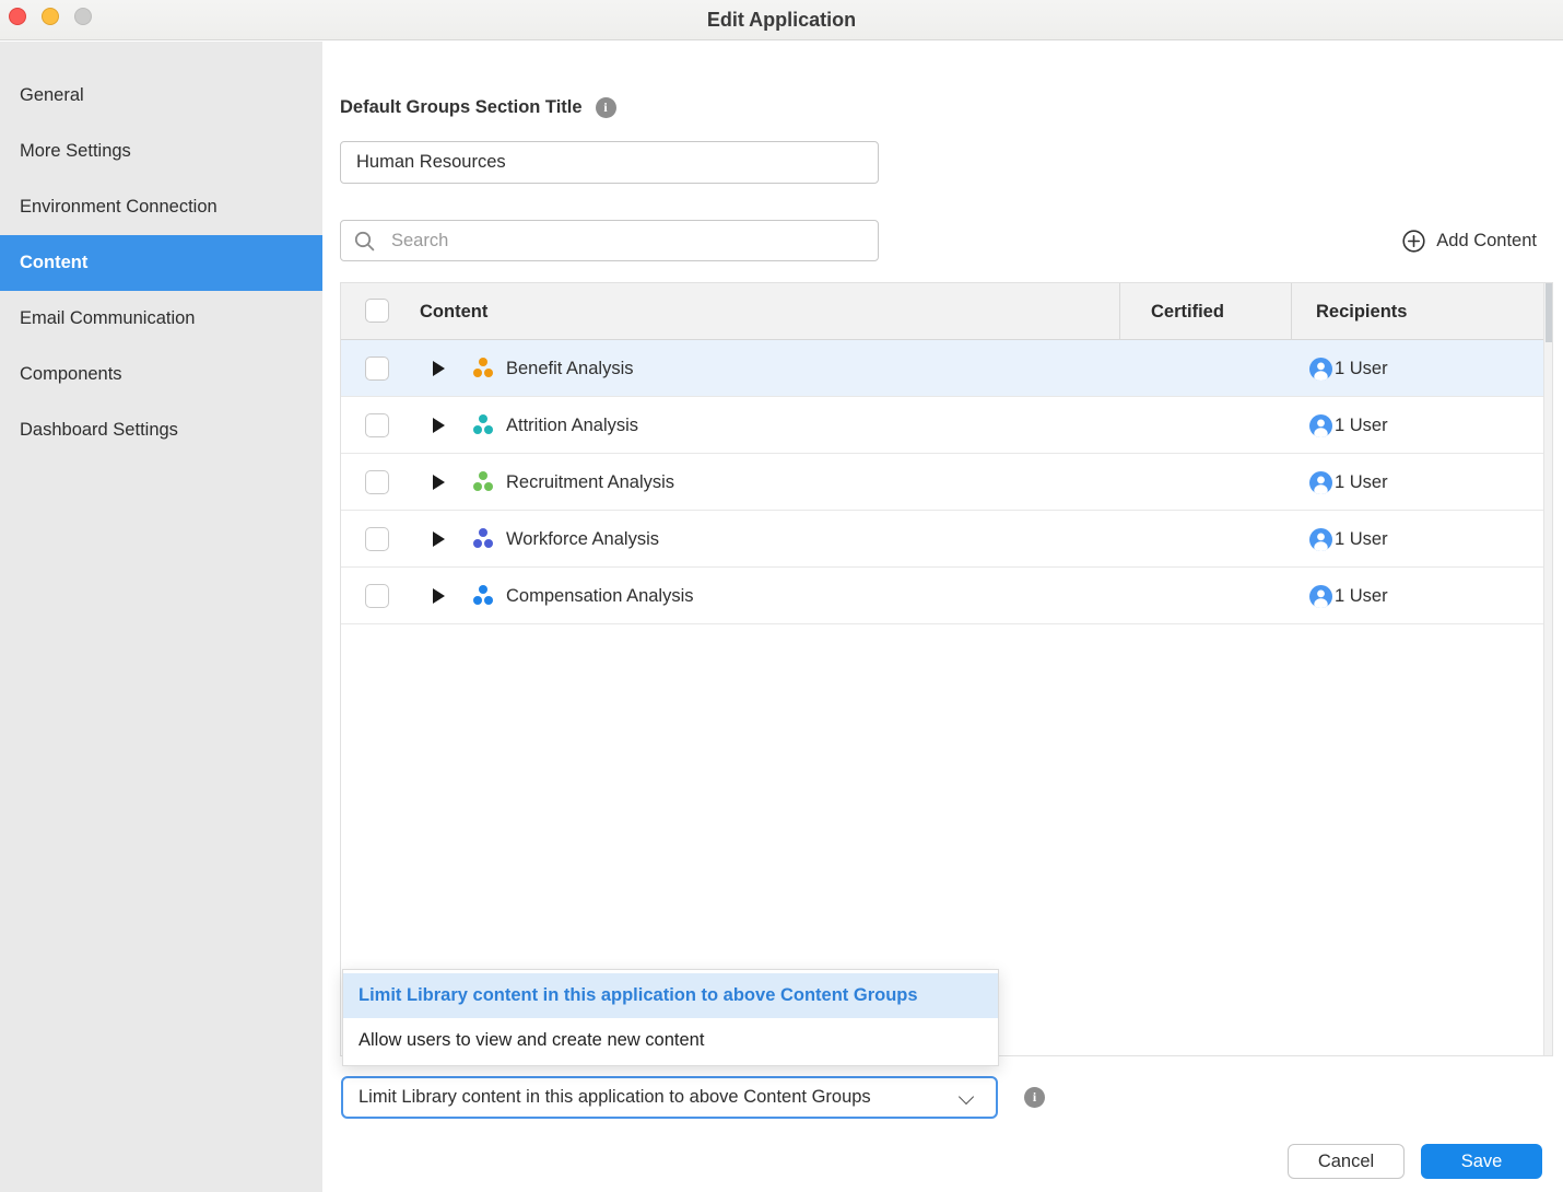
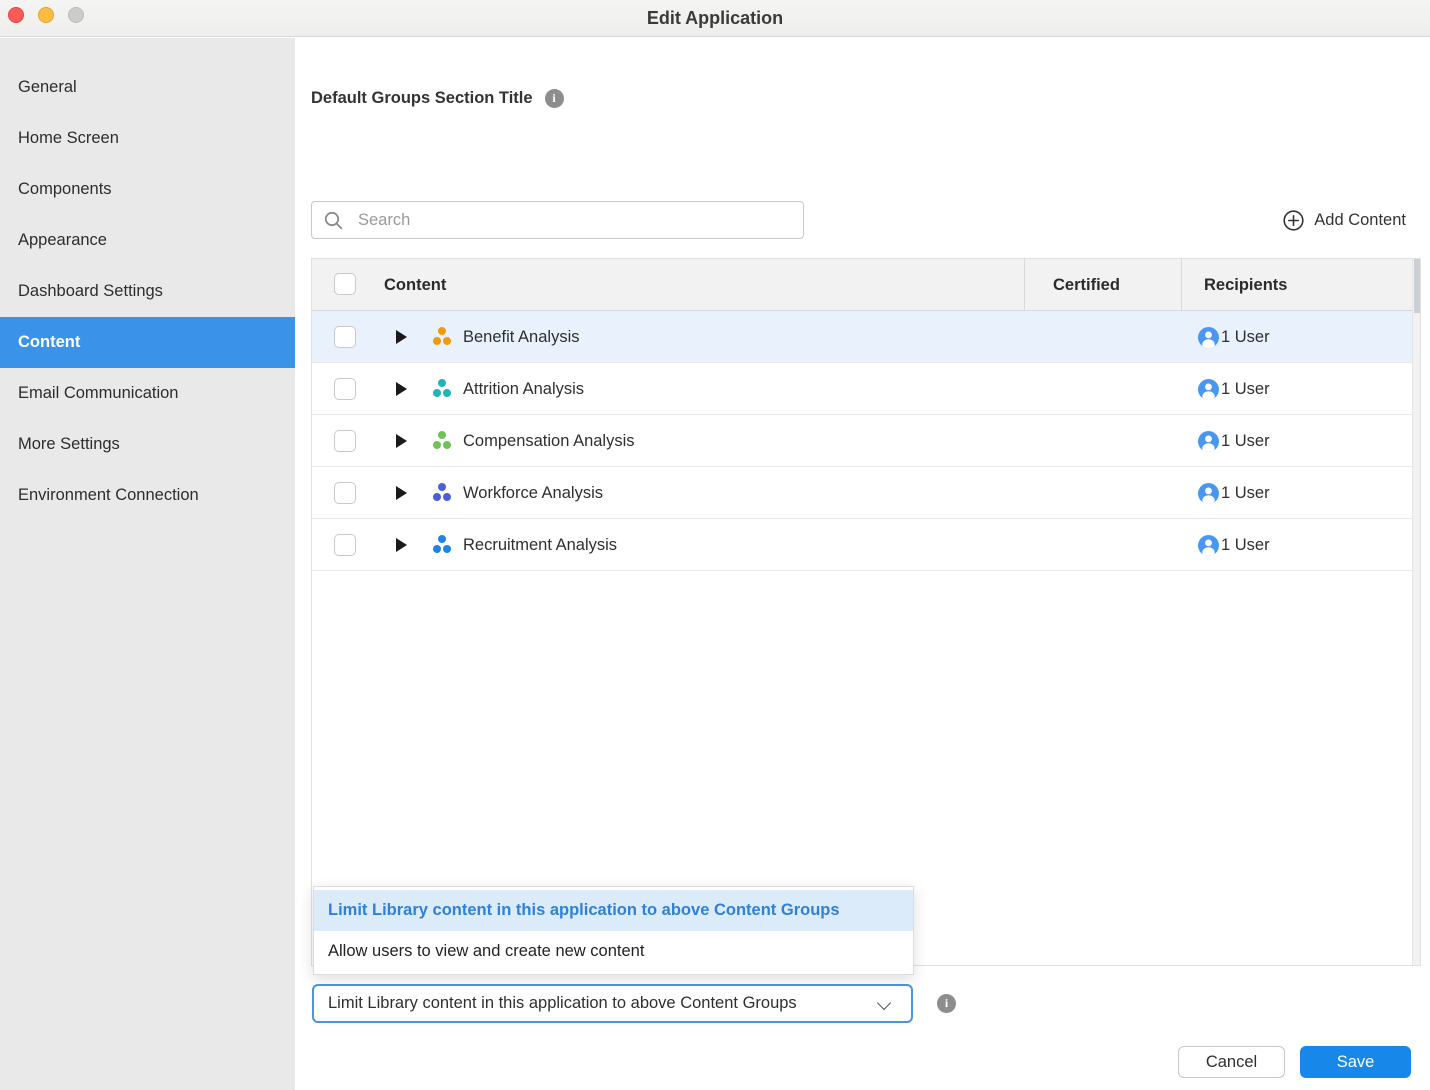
  Edit Application
  General
+ Home Screen
- More Settings
+ Components
+ Appearance
- Environment Connection
+ Dashboard Settings
  Content
  Email Communication
- Components
+ More Settings
- Dashboard Settings
+ Environment Connection
  Default Groups Section Title
  i
- Human Resources
  Search
  Add Content
  Content
  Certified
  Recipients
  Benefit Analysis
  1 User
  Attrition Analysis
  1 User
- Recruitment Analysis
+ Compensation Analysis
  1 User
  Workforce Analysis
  1 User
- Compensation Analysis
+ Recruitment Analysis
  1 User
  Limit Library content in this application to above Content Groups
  Allow users to view and create new content
  Limit Library content in this application to above Content Groups
  i
  Cancel
  Save
